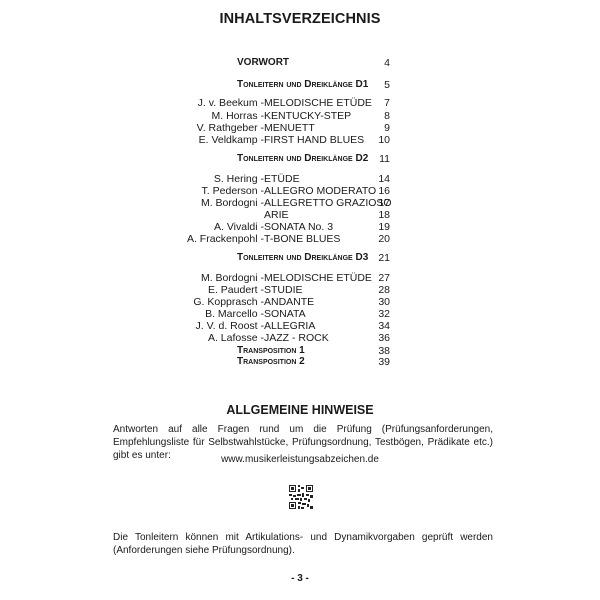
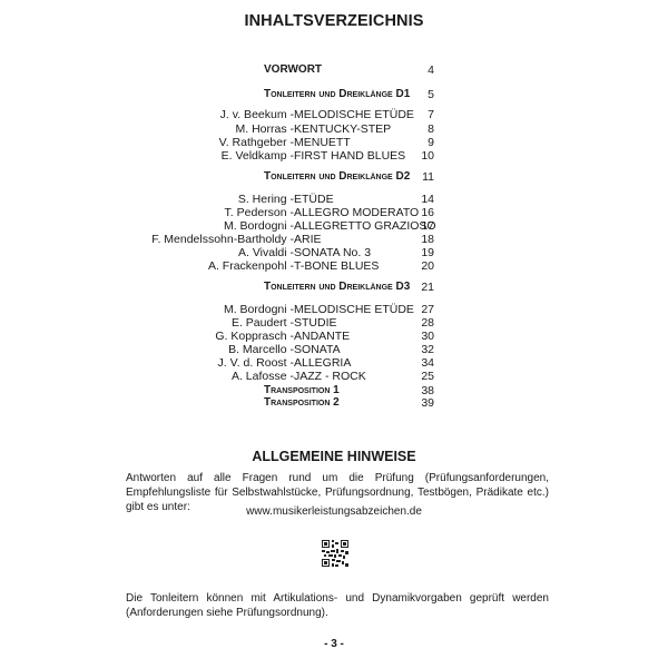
  INHALTSVERZEICHNIS
  VORWORT
  4
  Tonleitern und Dreiklänge D1
  5
  J. v. Beekum -
  MELODISCHE ETÜDE
  7
  M. Horras -
  KENTUCKY-STEP
  8
  V. Rathgeber -
  MENUETT
  9
  E. Veldkamp -
  FIRST HAND BLUES
  10
  Tonleitern und Dreiklänge D2
  11
  S. Hering -
  ETÜDE
  14
  T. Pederson -
  ALLEGRO MODERATO
  16
  M. Bordogni -
  ALLEGRETTO GRAZIOSO
  17
+ F. Mendelssohn-Bartholdy -
  ARIE
  18
  A. Vivaldi -
  SONATA No. 3
  19
  A. Frackenpohl -
  T-BONE BLUES
  20
  Tonleitern und Dreiklänge D3
  21
  M. Bordogni -
  MELODISCHE ETÜDE
  27
  E. Paudert -
  STUDIE
  28
  G. Kopprasch -
  ANDANTE
  30
  B. Marcello -
  SONATA
  32
  J. V. d. Roost -
  ALLEGRIA
  34
  A. Lafosse -
  JAZZ - ROCK
- 36
+ 25
  Transposition 1
  38
  Transposition 2
  39
  ALLGEMEINE HINWEISE
  Antworten auf alle Fragen rund um die Prüfung (Prüfungsanforderungen, Empfehlungsliste für Selbstwahlstücke, Prüfungsordnung, Testbögen, Prädikate etc.) gibt es unter:
  www.musikerleistungsabzeichen.de
  Die Tonleitern können mit Artikulations- und Dynamikvorgaben geprüft werden (Anforderungen siehe Prüfungsordnung).
  - 3 -
